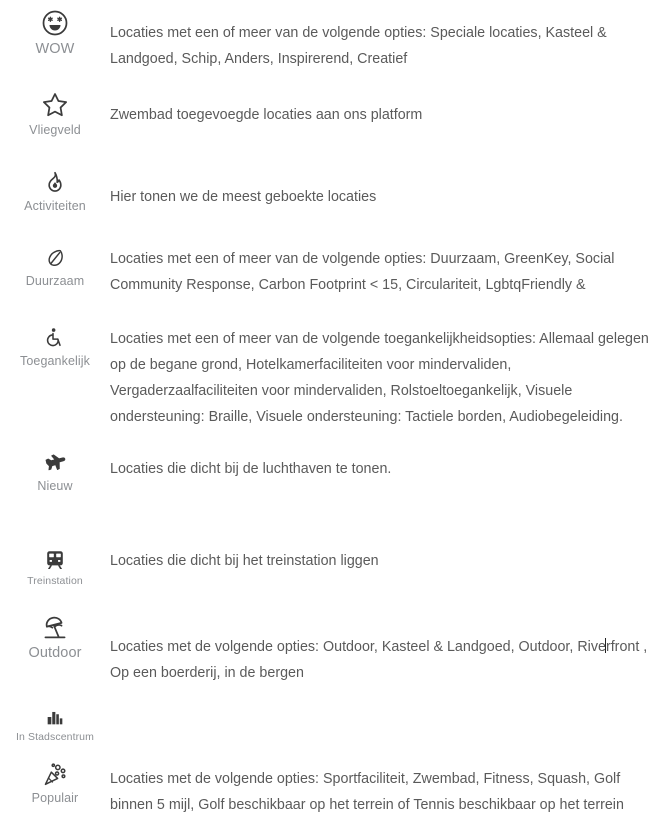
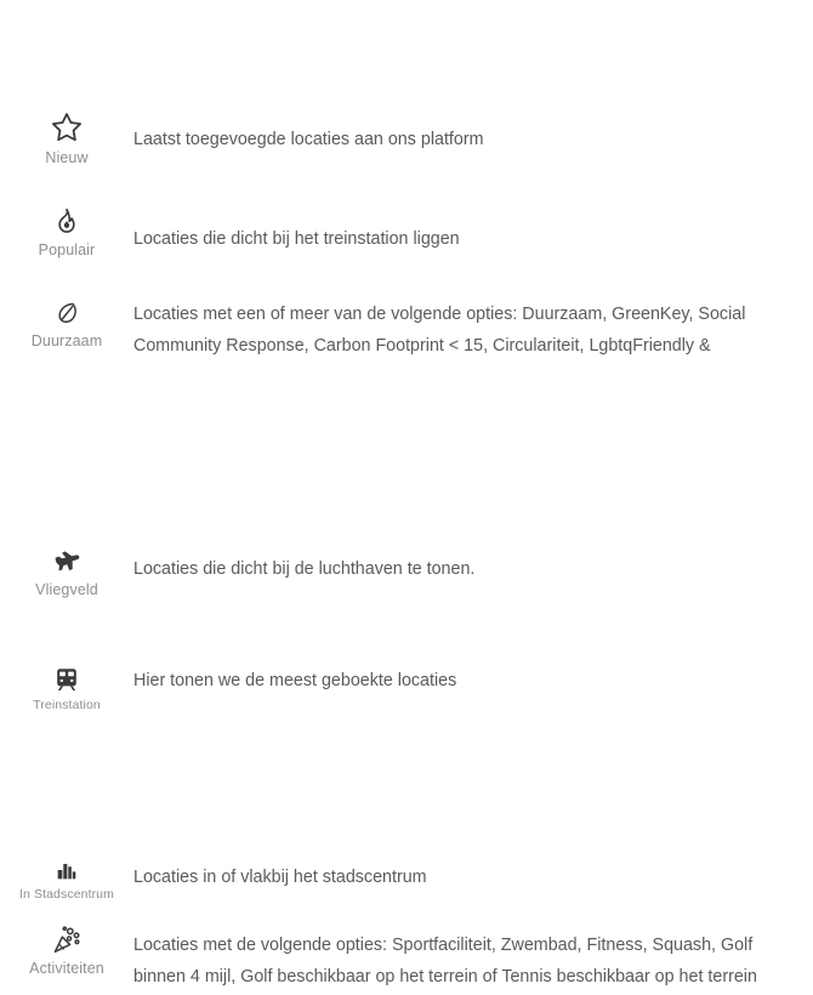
- WOW
- Locaties met een of meer van de volgende opties: Speciale locaties, Kasteel & Landgoed, Schip, Anders, Inspirerend, Creatief
- Vliegveld
+ Nieuw
- Zwembad toegevoegde locaties aan ons platform
+ Laatst toegevoegde locaties aan ons platform
- Activiteiten
+ Populair
- Hier tonen we de meest geboekte locaties
+ Locaties die dicht bij het treinstation liggen
  Duurzaam
  Locaties met een of meer van de volgende opties: Duurzaam, GreenKey, Social Community Response, Carbon Footprint < 15, Circulariteit, LgbtqFriendly &
- Toegankelijk
- Locaties met een of meer van de volgende toegankelijkheidsopties: Allemaal gelegen op de begane grond, Hotelkamerfaciliteiten voor mindervaliden, Vergaderzaalfaciliteiten voor mindervaliden, Rolstoeltoegankelijk, Visuele ondersteuning: Braille, Visuele ondersteuning: Tactiele borden, Audiobegeleiding.
- Nieuw
+ Vliegveld
  Locaties die dicht bij de luchthaven te tonen.
  Treinstation
- Locaties die dicht bij het treinstation liggen
+ Hier tonen we de meest geboekte locaties
- Outdoor
- Locaties met de volgende opties: Outdoor, Kasteel & Landgoed, Outdoor, Riverfront , Op een boerderij, in de bergen
  In Stadscentrum
+ Locaties in of vlakbij het stadscentrum
- Populair
+ Activiteiten
- Locaties met de volgende opties: Sportfaciliteit, Zwembad, Fitness, Squash, Golf binnen 5 mijl, Golf beschikbaar op het terrein of Tennis beschikbaar op het terrein
+ Locaties met de volgende opties: Sportfaciliteit, Zwembad, Fitness, Squash, Golf binnen 4 mijl, Golf beschikbaar op het terrein of Tennis beschikbaar op het terrein
